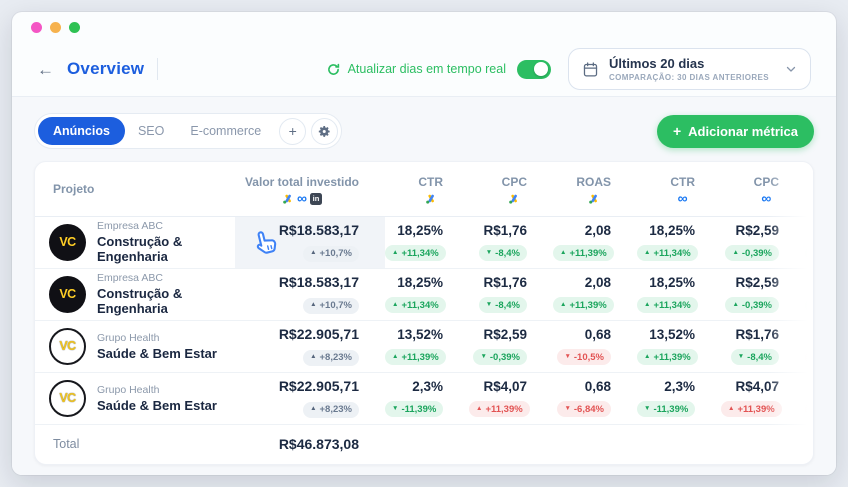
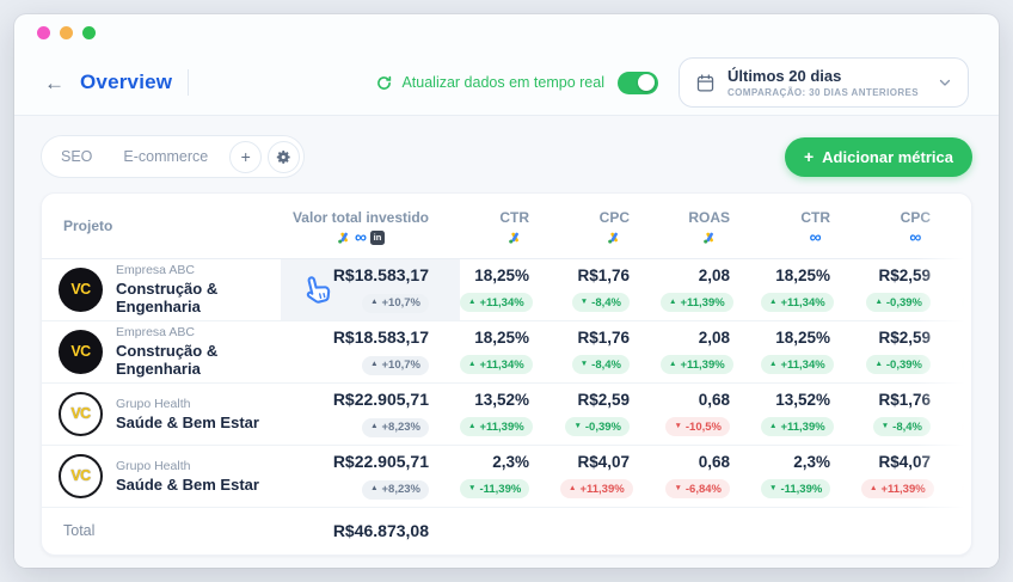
  ←
  Overview
- Atualizar dias em tempo real
+ Atualizar dados em tempo real
  Últimos 20 dias
  COMPARAÇÃO: 30 DIAS ANTERIORES
- Anúncios
  SEO
  E-commerce
  +
  +
  Adicionar métrica
  Projeto	Valor total investido ∞ in	CTR	CPC	ROAS	CTR ∞	C
  VC Empresa ABC Construção & Engenharia	R$18.583,17 +10,7%	18,25% +11,34%	R$1,76 -8,4%	2,08 +11,39%	18,25% +11,34%	R$2, -0,39
  VC Empresa ABC Construção & Engenharia	R$18.583,17 +10,7%	18,25% +11,34%	R$1,76 -8,4%	2,08 +11,39%	18,25% +11,34%	R$2, -0,39
  VC Grupo Health Saúde & Bem Estar	R$22.905,71 +8,23%	13,52% +11,39%	R$2,59 -0,39%	0,68 -10,5%	13,52% +11,39%	R$1, -8,4
  VC Grupo Health Saúde & Bem Estar	R$22.905,71 +8,23%	2,3% -11,39%	R$4,07 +11,39%	0,68 -6,84%	2,3% -11,39%	R$4, +11,39
  Total	R$46.873,08
